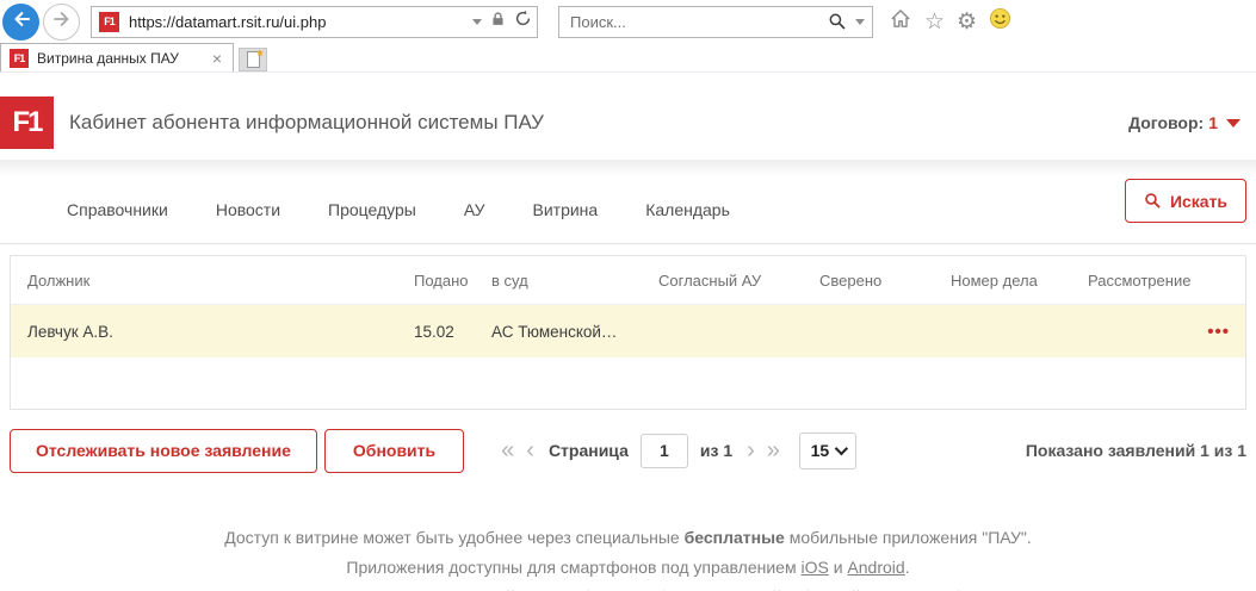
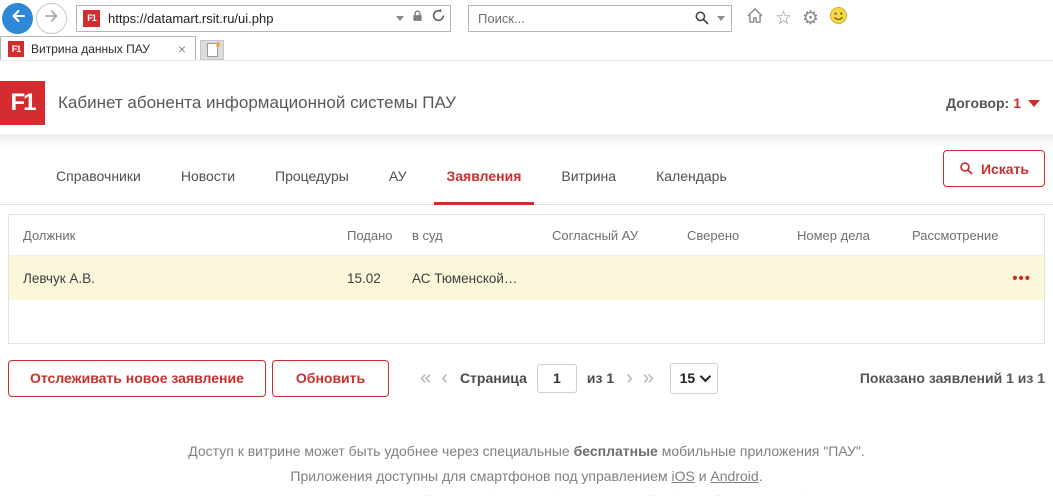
  F1
  https://datamart.rsit.ru/ui.php
  Поиск...
  ☆
  ⚙
  F1
  Витрина данных ПАУ
  ×
  F1
  Кабинет абонента информационной системы ПАУ
  Договор:
  1
  Справочники
  Новости
  Процедуры
  АУ
+ Заявления
  Витрина
  Календарь
  Искать
  Должник
  Подано
  в суд
  Согласный АУ
  Сверено
  Номер дела
  Рассмотрение
  Левчук А.В.
  15.02
  АС Тюменской…
  •••
  Отслеживать новое заявление
  Обновить
  «
  ‹
  Страница
  1
  из 1
  ›
  »
  15
  Показано заявлений 1 из 1
  Доступ к витрине может быть удобнее через специальные бесплатные мобильные приложения "ПАУ".
  Приложения доступны для смартфонов под управлением iOS и Android.
